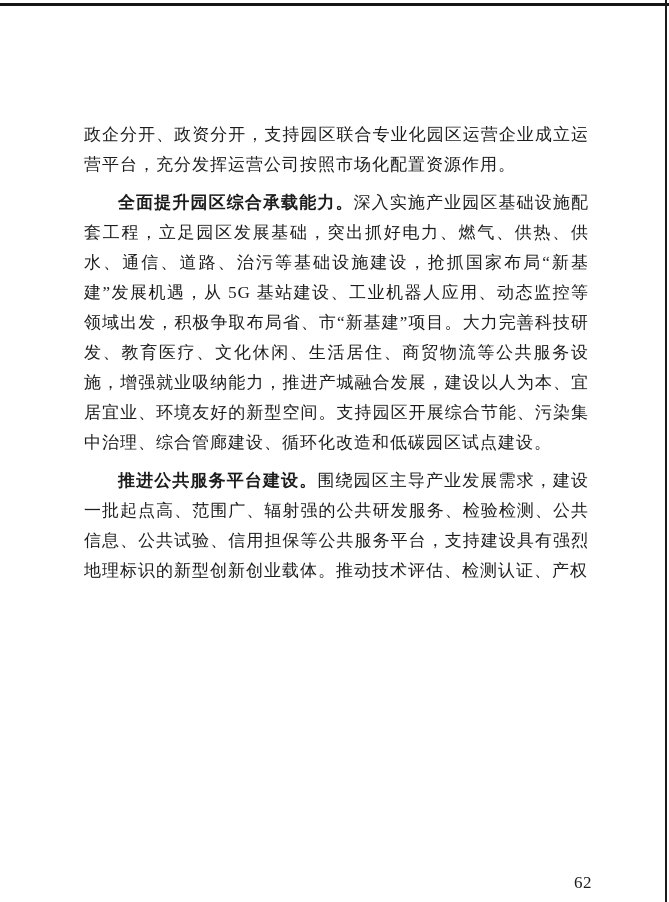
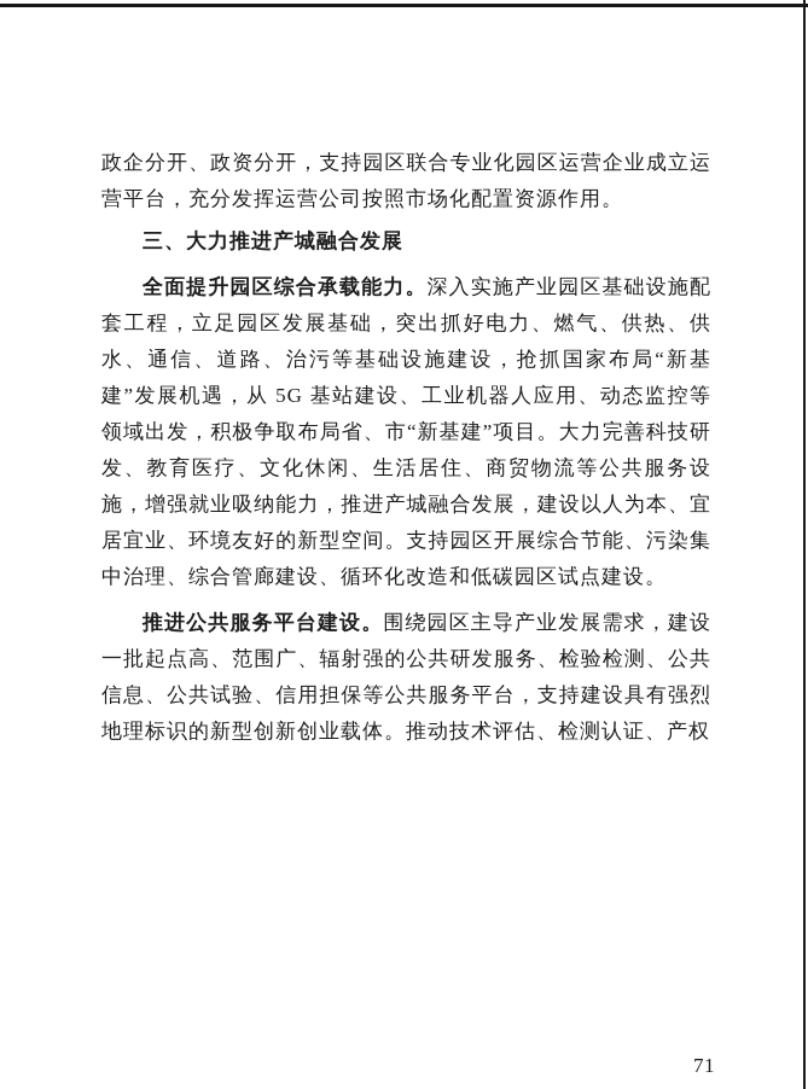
  政企分开、政资分开，支持园区联合专业化园区运营企业成立运营平台，充分发挥运营公司按照市场化配置资源作用。
+ 三、大力推进产城融合发展
  全面提升园区综合承载能力。深入实施产业园区基础设施配套工程，立足园区发展基础，突出抓好电力、燃气、供热、供水、通信、道路、治污等基础设施建设，抢抓国家布局“新基建”发展机遇，从 5G 基站建设、工业机器人应用、动态监控等领域出发，积极争取布局省、市“新基建”项目。大力完善科技研发、教育医疗、文化休闲、生活居住、商贸物流等公共服务设施，增强就业吸纳能力，推进产城融合发展，建设以人为本、宜居宜业、环境友好的新型空间。支持园区开展综合节能、污染集中治理、综合管廊建设、循环化改造和低碳园区试点建设。
  推进公共服务平台建设。围绕园区主导产业发展需求，建设一批起点高、范围广、辐射强的公共研发服务、检验检测、公共信息、公共试验、信用担保等公共服务平台，支持建设具有强烈地理标识的新型创新创业载体。推动技术评估、检测认证、产权
- 62
+ 71
